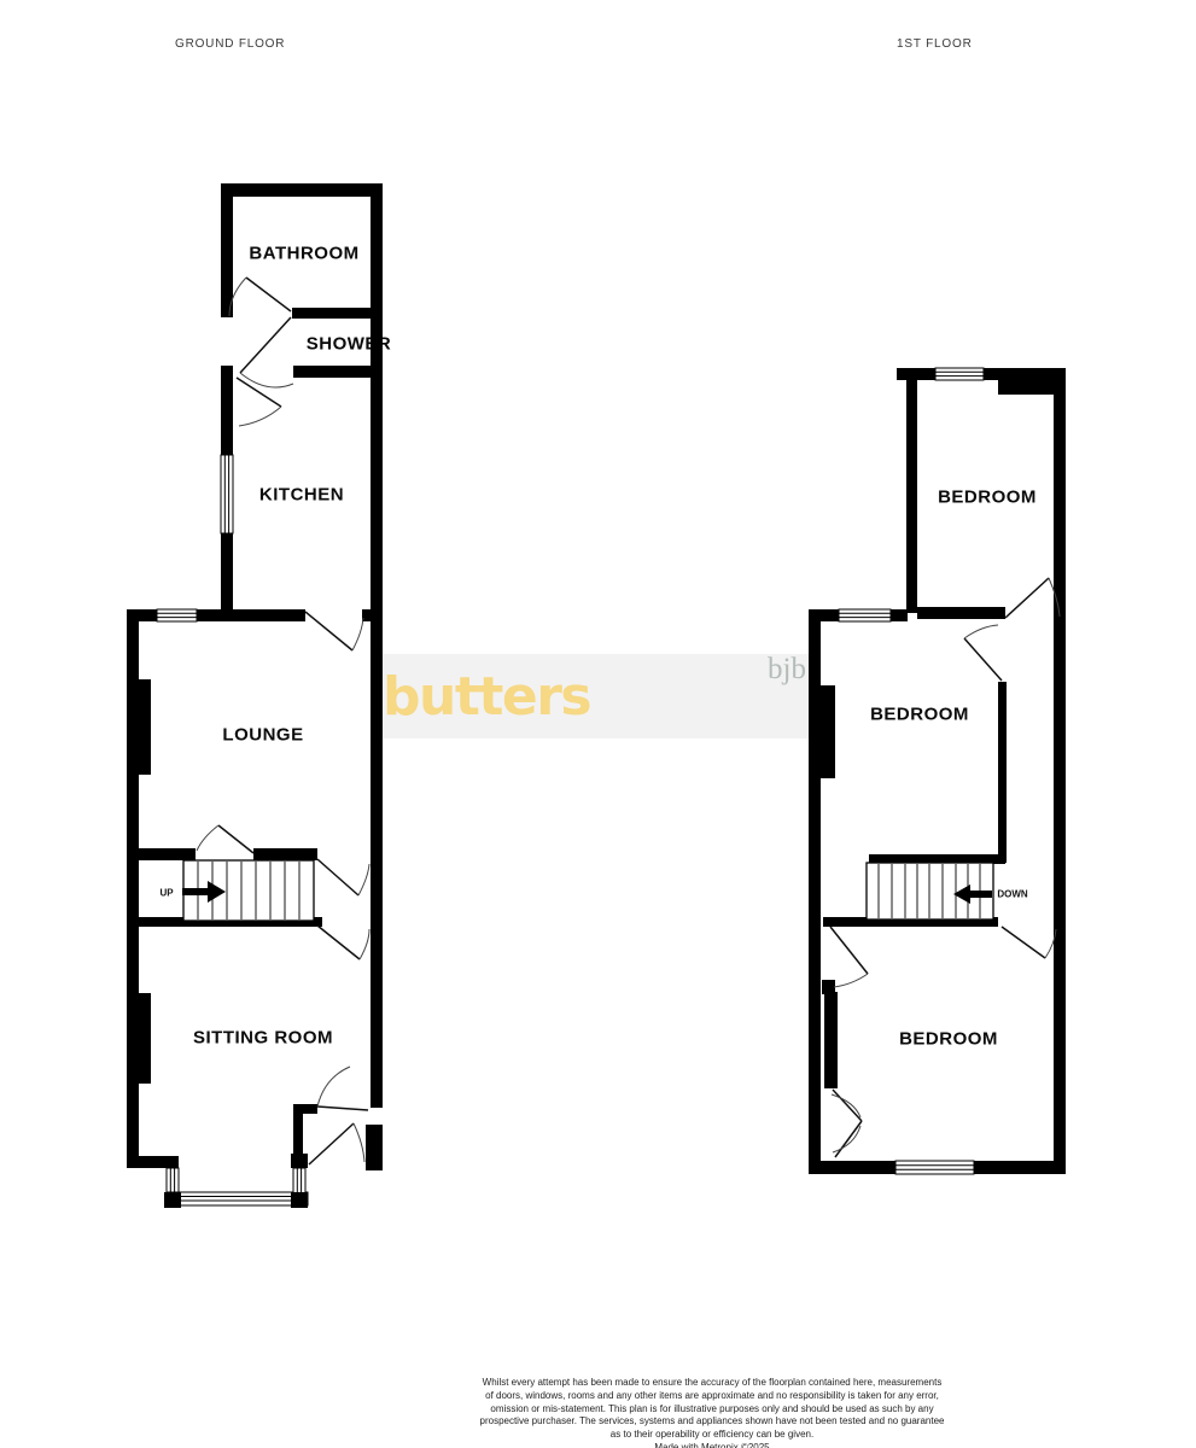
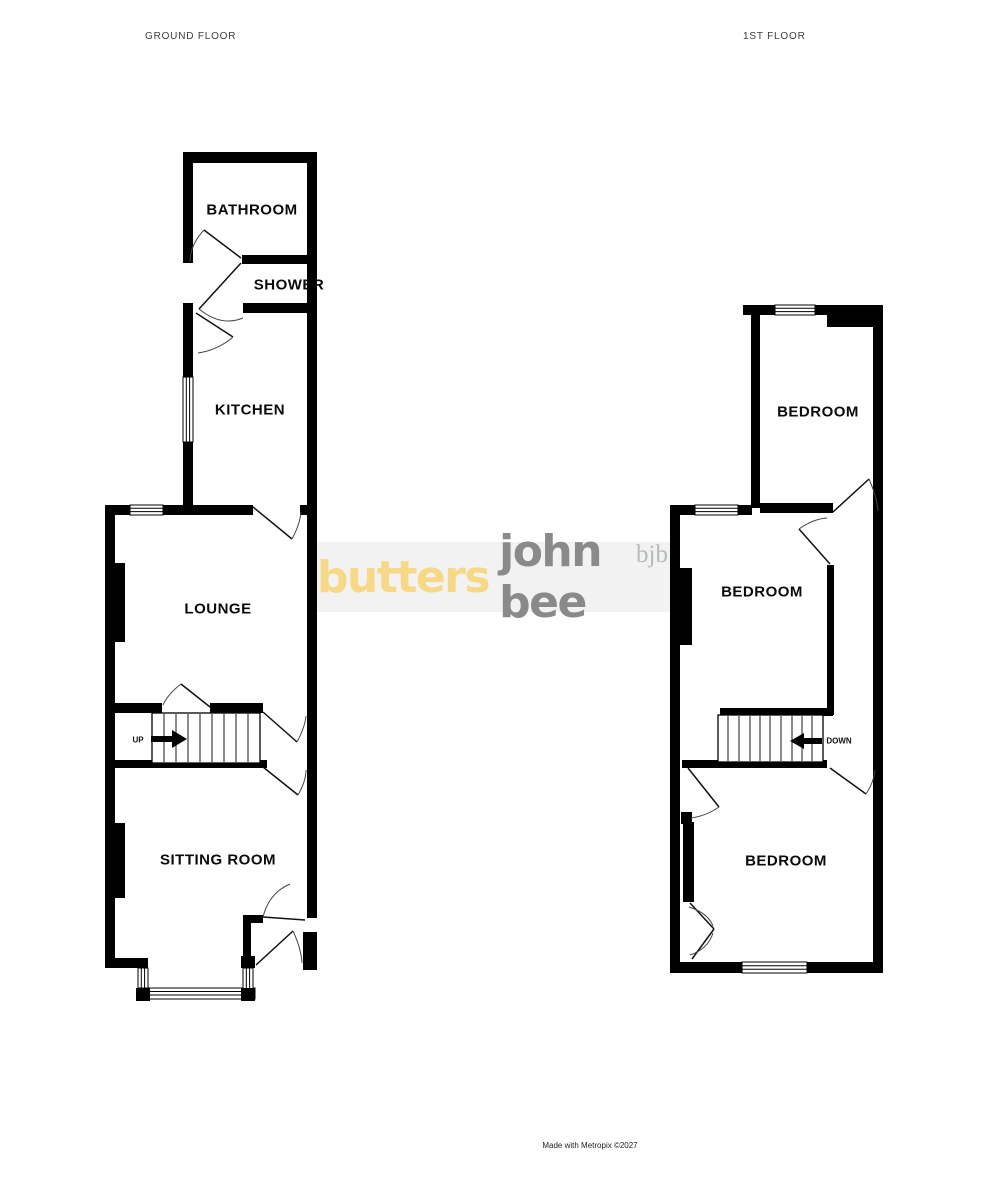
  GROUND FLOOR
  1ST FLOOR
  BATHROOM
  SHOWR
  KITCHEN
  LOUNGE
  SITTING ROOM
  BEDROOM
  BEDROOM
  BEDROOM
  UP
  DOWN
  butters
+ john bee
  bjb
- Whilst every attempt has been made to ensure the accuracy of the floorplan contained here, measurements
- of doors, windows, rooms and any other items are approximate and no responsibility is taken for any error,
- omission or mis-statement. This plan is for illustrative purposes only and should be used as such by any
- prospective purchaser. The services, systems and appliances shown have not been tested and no guarantee
- as to their operability or efficiency can be given.
- Made with Metropix ©2025
+ Made with Metropix ©2027
